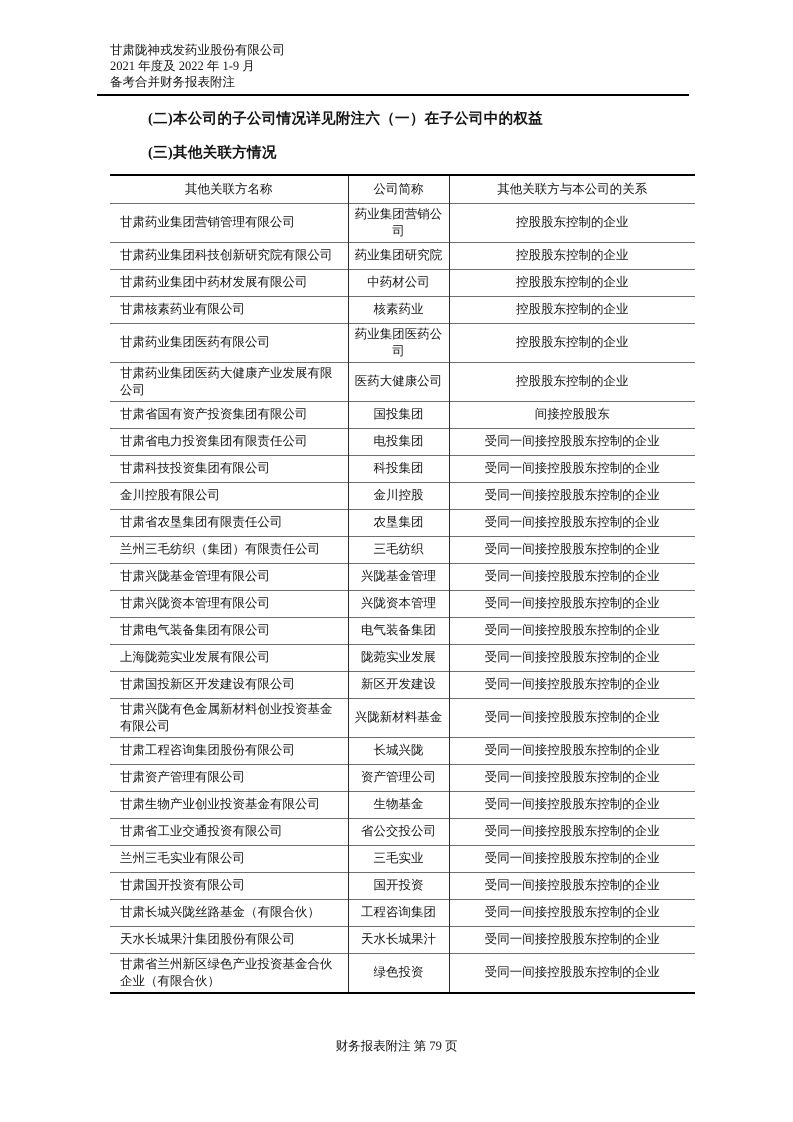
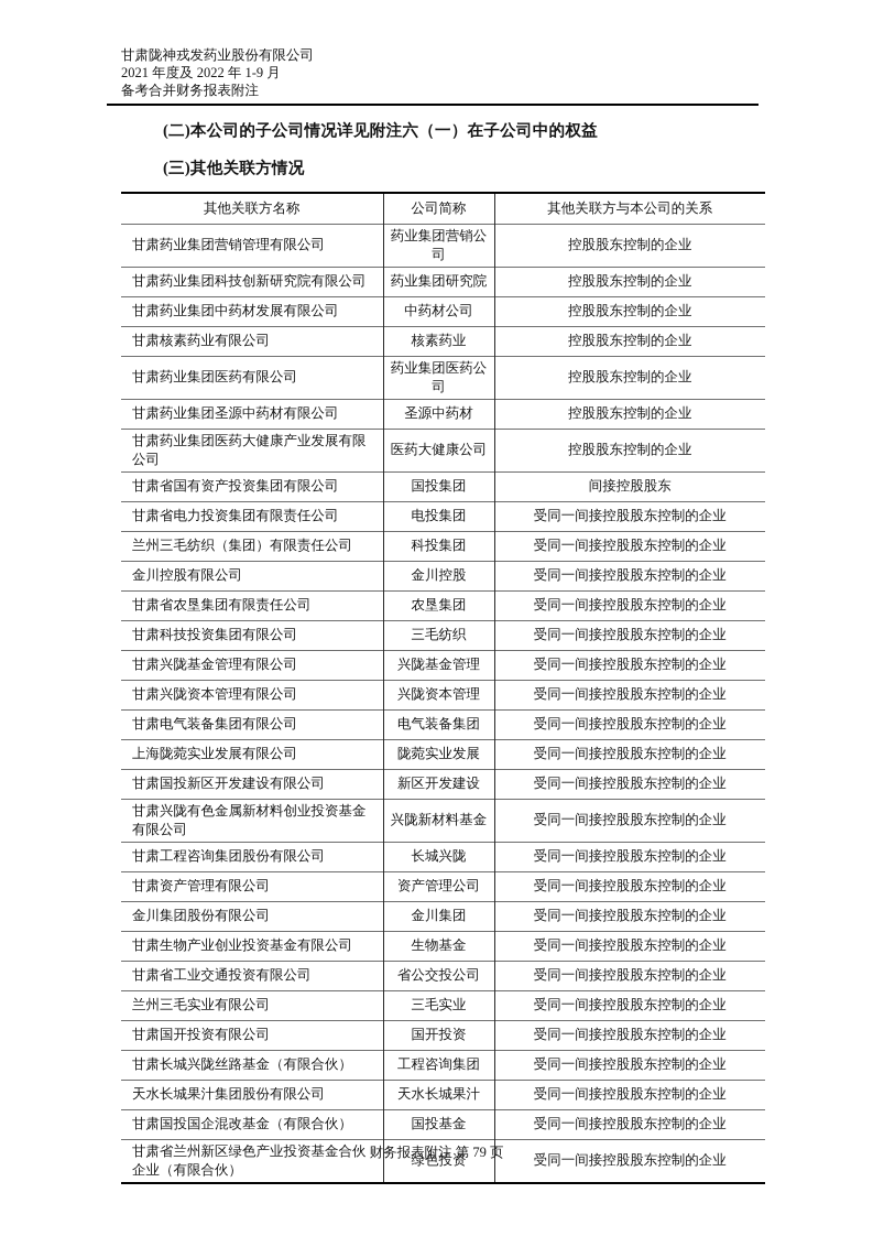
  甘肃陇神戎发药业股份有限公司
  2021 年度及 2022 年 1-9 月
  备考合并财务报表附注
  (二)本公司的子公司情况详见附注六（一）在子公司中的权益
  (三)其他关联方情况
  其他关联方名称	公司简称	其他关联方与本公司的关系
  甘肃药业集团营销管理有限公司	药业集团营销公司	控股股东控制的企业
  甘肃药业集团科技创新研究院有限公司	药业集团研究院	控股股东控制的企业
  甘肃药业集团中药材发展有限公司	中药材公司	控股股东控制的企业
  甘肃核素药业有限公司	核素药业	控股股东控制的企业
  甘肃药业集团医药有限公司	药业集团医药公司	控股股东控制的企业
+ 甘肃药业集团圣源中药材有限公司	圣源中药材	控股股东控制的企业
  甘肃药业集团医药大健康产业发展有限公司	医药大健康公司	控股股东控制的企业
  甘肃省国有资产投资集团有限公司	国投集团	间接控股股东
  甘肃省电力投资集团有限责任公司	电投集团	受同一间接控股股东控制的企业
- 甘肃科技投资集团有限公司	科投集团	受同一间接控股股东控制的企业
+ 兰州三毛纺织（集团）有限责任公司	科投集团	受同一间接控股股东控制的企业
  金川控股有限公司	金川控股	受同一间接控股股东控制的企业
  甘肃省农垦集团有限责任公司	农垦集团	受同一间接控股股东控制的企业
- 兰州三毛纺织（集团）有限责任公司	三毛纺织	受同一间接控股股东控制的企业
+ 甘肃科技投资集团有限公司	三毛纺织	受同一间接控股股东控制的企业
  甘肃兴陇基金管理有限公司	兴陇基金管理	受同一间接控股股东控制的企业
  甘肃兴陇资本管理有限公司	兴陇资本管理	受同一间接控股股东控制的企业
  甘肃电气装备集团有限公司	电气装备集团	受同一间接控股股东控制的企业
  上海陇菀实业发展有限公司	陇菀实业发展	受同一间接控股股东控制的企业
  甘肃国投新区开发建设有限公司	新区开发建设	受同一间接控股股东控制的企业
  甘肃兴陇有色金属新材料创业投资基金有限公司	兴陇新材料基金	受同一间接控股股东控制的企业
  甘肃工程咨询集团股份有限公司	长城兴陇	受同一间接控股股东控制的企业
  甘肃资产管理有限公司	资产管理公司	受同一间接控股股东控制的企业
+ 金川集团股份有限公司	金川集团	受同一间接控股股东控制的企业
  甘肃生物产业创业投资基金有限公司	生物基金	受同一间接控股股东控制的企业
  甘肃省工业交通投资有限公司	省公交投公司	受同一间接控股股东控制的企业
  兰州三毛实业有限公司	三毛实业	受同一间接控股股东控制的企业
  甘肃国开投资有限公司	国开投资	受同一间接控股股东控制的企业
  甘肃长城兴陇丝路基金（有限合伙）	工程咨询集团	受同一间接控股股东控制的企业
  天水长城果汁集团股份有限公司	天水长城果汁	受同一间接控股股东控制的企业
+ 甘肃国投国企混改基金（有限合伙）	国投基金	受同一间接控股股东控制的企业
  甘肃省兰州新区绿色产业投资基金合伙企业（有限合伙）	绿色投资	受同一间接控股股东控制的企业
  财务报表附注 第 79 页
